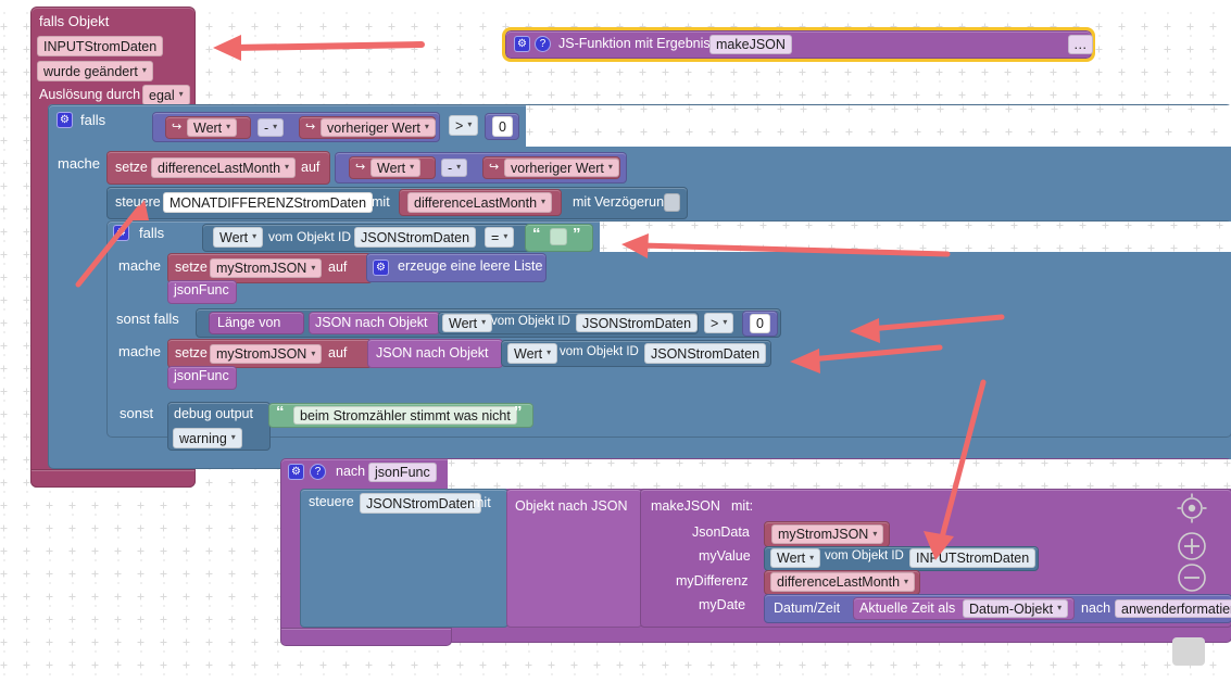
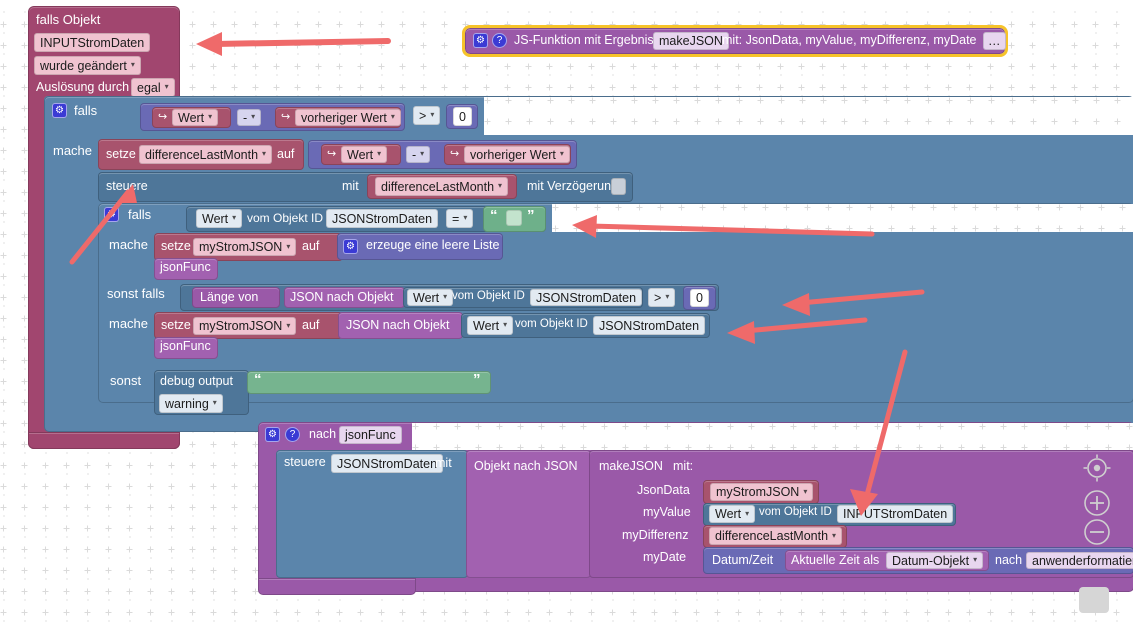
  falls Objekt
  INPUTStromDaten
  wurde geändert
  ▾
  Auslösung durch
  egal
  ▾
  ⚙
  falls
  ↪
  Wert
  ▾
  -
  ▾
  ↪
  vorheriger Wert
  ▾
  >
  ▾
  0
  mache
  setze
  differenceLastMonth
  ▾
  auf
  ↪
  Wert
  ▾
  -
  ▾
  ↪
  vorheriger Wert
  ▾
  steure
- MONATDIFFERENZStromDaten
  mit
  differenceLastMonth
  ▾
  mit Verzögerun
  falls
  Wert
  ▾
  vom Objekt ID
  JSONStromDaten
  =
  ▾
  “
  ”
  mache
  setze
  myStromJSON
  ▾
  auf
  ⚙
  erzeuge eine leere Liste
  jsonFunc
  sonst falls
  Länge von
  JSON nach Objekt
  Wert
  ▾
  vom Objekt ID
  JSONStromDaten
  >
  ▾
  0
  mache
  setze
  myStromJSON
  ▾
  auf
  JSON nach Objekt
  Wert
  ▾
  vom Objekt ID
  JSONStromDaten
  jsonFunc
  sonst
  debug output
  warning
  ▾
  “
- beim Stromzähler stimmt was nicht
  ”
  ⚙
  ?
  JS-Funktion mit Ergebnis
  makeJSON
+ mit: JsonData, myValue, myDifferenz, myDate
  …
  ⚙
  ?
  nach
  jsonFunc
  steuere
  JSONStromDaten
  mit
  Objekt nach JSON
  makeJSON
  mit:
  JsonData
  myStromJSON
  ▾
  myValue
  Wert
  ▾
  vom Objekt ID
  INPUTStromDaten
  myDifferenz
  differenceLastMonth
  ▾
  myDate
  Datum/Zeit
  Aktuelle Zeit als
  Datum-Objekt
  ▾
  nach
  anwenderformatie
